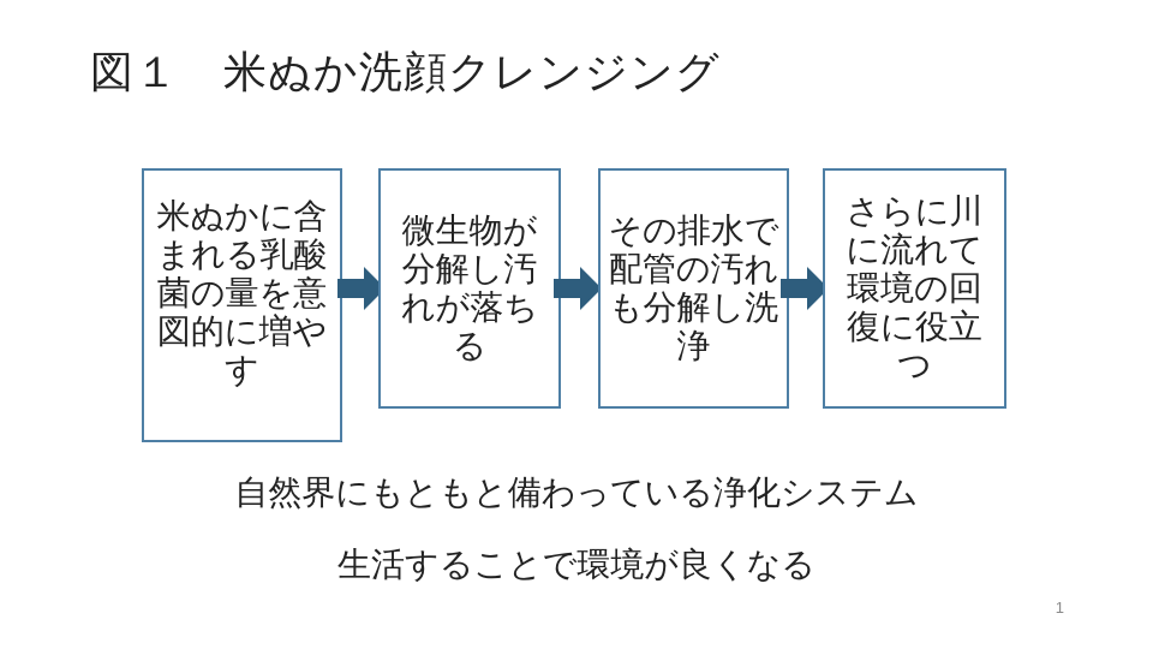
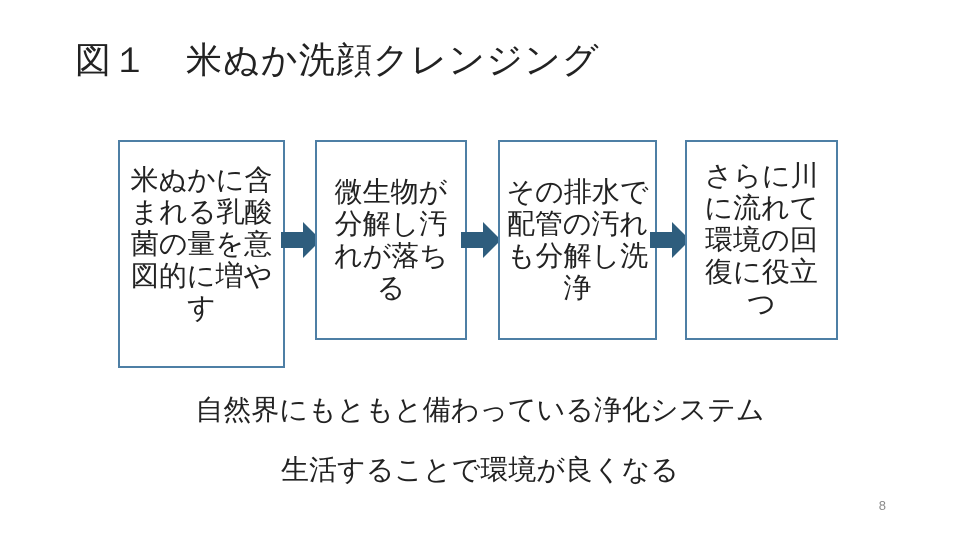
  図１ 米ぬか洗顔クレンジング
  米ぬかに含
  まれる乳酸
  菌の量を意
  図的に増や
  す
  微生物が
  分解し汚
  れが落ち
  る
  その排水で
  配管の汚れ
  も分解し洗
  浄
  さらに川
  に流れて
  環境の回
  復に役立
  つ
  自然界にもともと備わっている浄化システム
  生活することで環境が良くなる
- 1
+ 8
